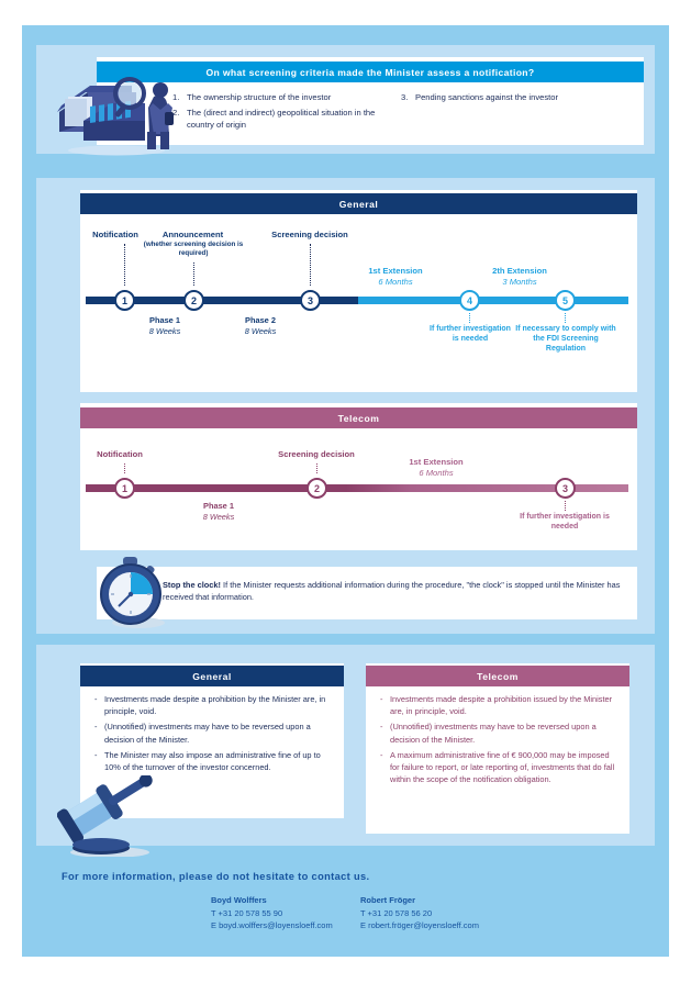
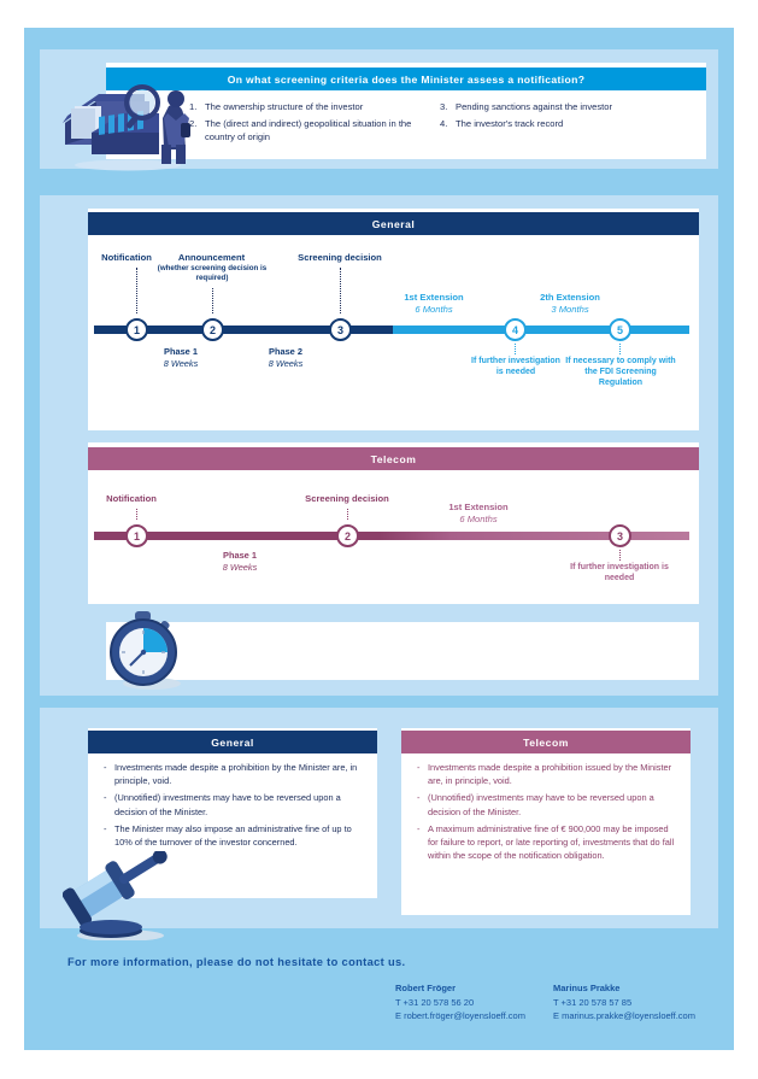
- On what screening criteria made the Minister assess a notification?
+ On what screening criteria does the Minister assess a notification?
  1.
  The ownership structure of the investor
  2.
  The (direct and indirect) geopolitical situation in the country of origin
  3.
  Pending sanctions against the investor
+ 4.
+ The investor's track record
  General
  Notification
  Announcement
  Screening decision
  1st Extension
  6 Months
  2th Extension
  3 Months
  1
  2
  3
  4
  5
  Phase 1
  8 Weeks
  Phase 2
  8 Weeks
  Telecom
  Notification
  Screening decision
  1st Extension
  6 Months
  1
  2
  3
  Phase 1
  8 Weeks
- Stop the clock! If the Minister requests additional information during the procedure, "the clock" is stopped until the Minister has received that information.
  General
  -
  Investments made despite a prohibition by the Minister are, in principle, void.
  -
  (Unnotified) investments may have to be reversed upon a decision of the Minister.
  -
  The Minister may also impose an administrative fine of up to 10% of the turnover of the investor concerned.
  Telecom
  -
  Investments made despite a prohibition issued by the Minister are, in principle, void.
  -
  (Unnotified) investments may have to be reversed upon a decision of the Minister.
  -
  A maximum administrative fine of € 900,000 may be imposed for failure to report, or late reporting of, investments that do fall within the scope of the notification obligation.
  For more information, please do not hesitate to contact us.
- Boyd Wolffers
- T +31 20 578 55 90
- E boyd.wolffers@loyensloeff.com
  Robert Fröger
  T +31 20 578 56 20
  E robert.fröger@loyensloeff.com
+ Marinus Prakke
+ T +31 20 578 57 85
+ E marinus.prakke@loyensloeff.com
